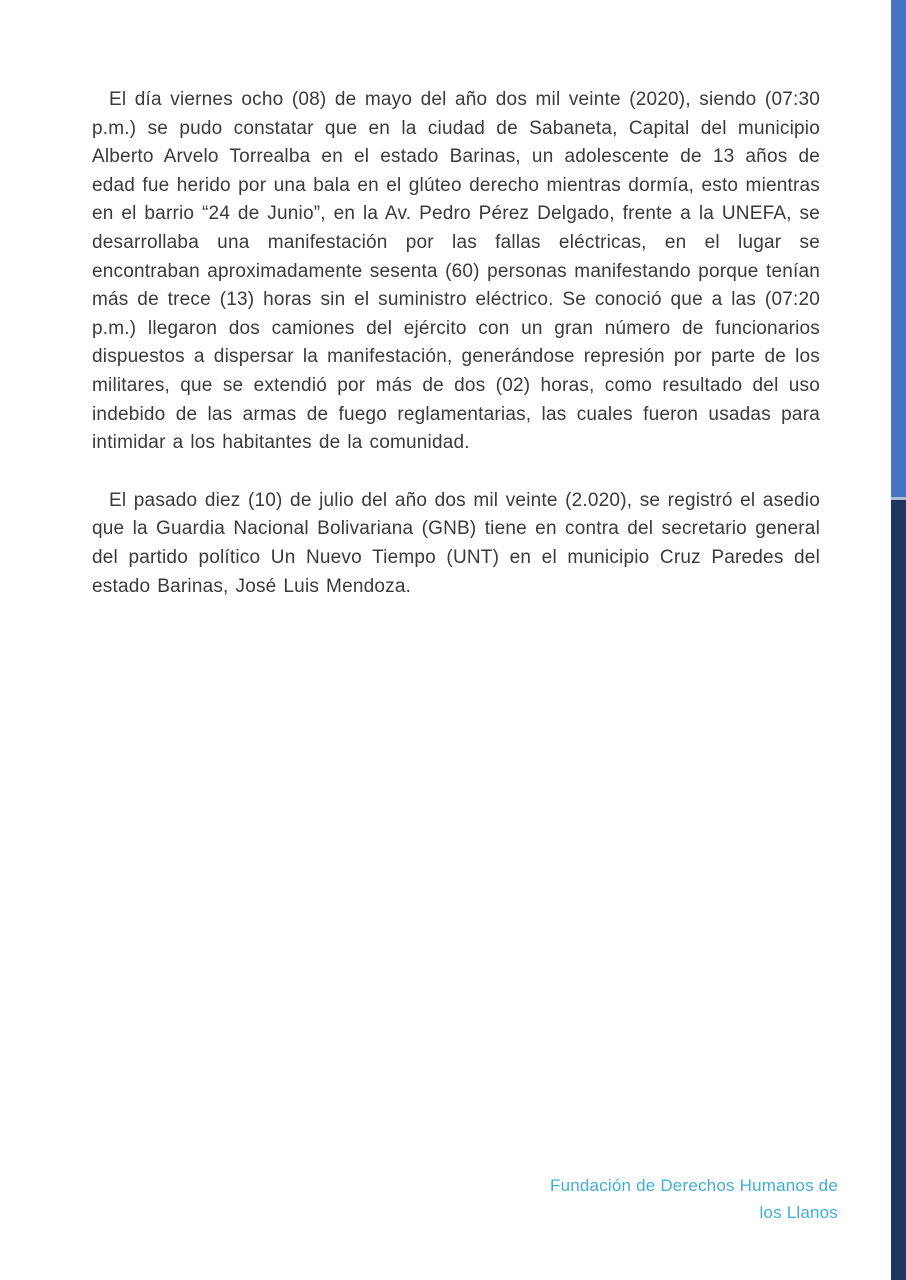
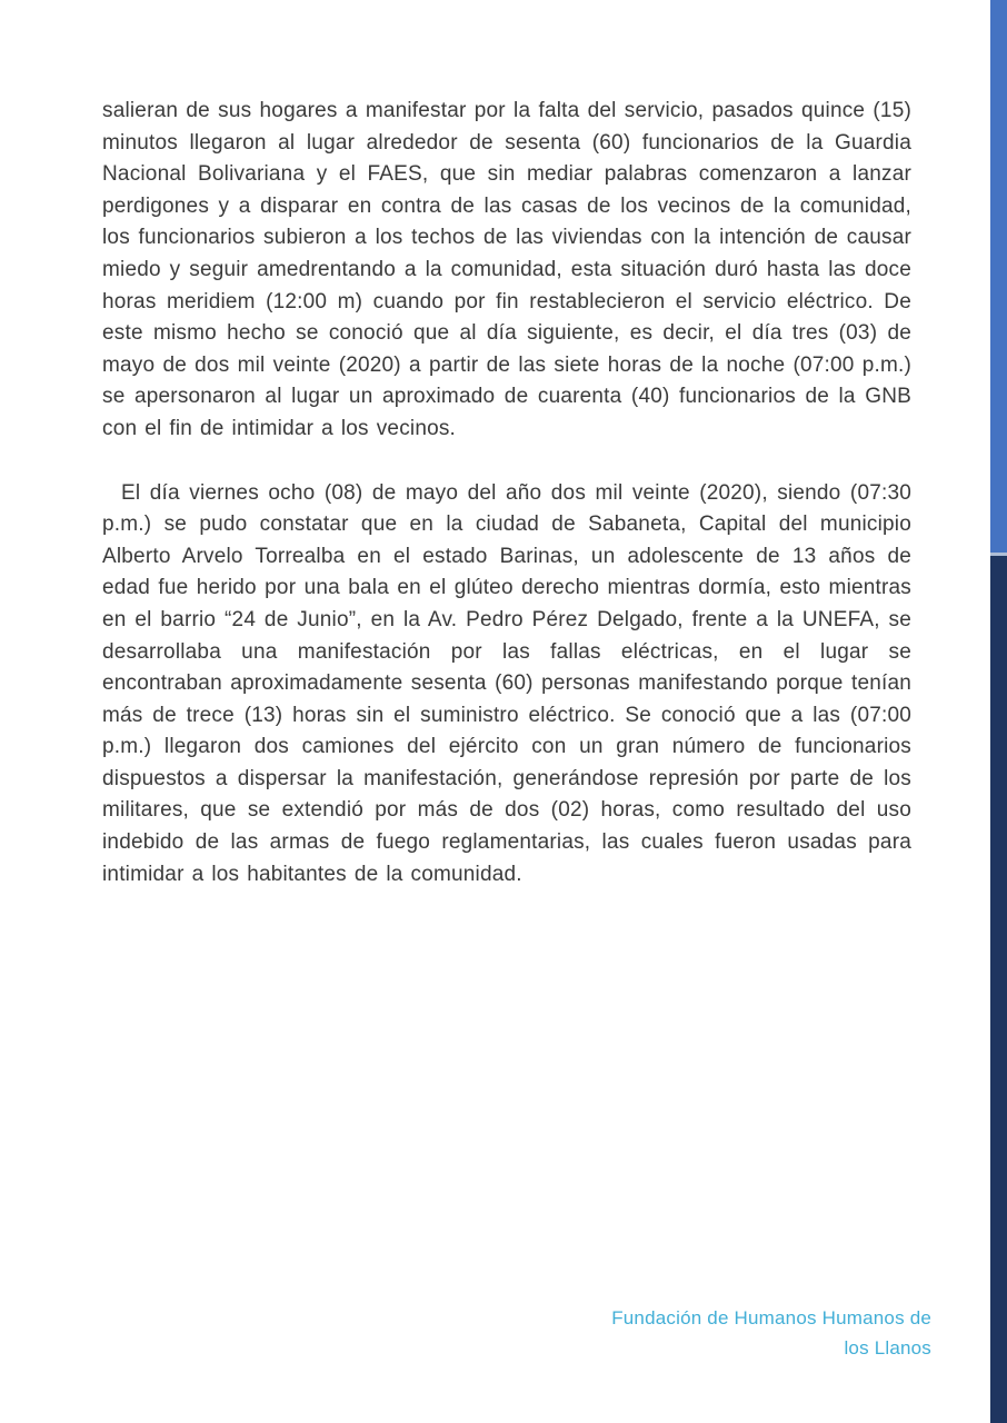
+ salieran de sus hogares a manifestar por la falta del servicio, pasados quince (15) minutos llegaron al lugar alrededor de sesenta (60) funcionarios de la Guardia Nacional Bolivariana y el FAES, que sin mediar palabras comenzaron a lanzar perdigones y a disparar en contra de las casas de los vecinos de la comunidad, los funcionarios subieron a los techos de las viviendas con la intención de causar miedo y seguir amedrentando a la comunidad, esta situación duró hasta las doce horas meridiem (12:00 m) cuando por fin restablecieron el servicio eléctrico. De este mismo hecho se conoció que al día siguiente, es decir, el día tres (03) de mayo de dos mil veinte (2020) a partir de las siete horas de la noche (07:00 p.m.) se apersonaron al lugar un aproximado de cuarenta (40) funcionarios de la GNB con el fin de intimidar a los vecinos.
- El día viernes ocho (08) de mayo del año dos mil veinte (2020), siendo (07:30 p.m.) se pudo constatar que en la ciudad de Sabaneta, Capital del municipio Alberto Arvelo Torrealba en el estado Barinas, un adolescente de 13 años de edad fue herido por una bala en el glúteo derecho mientras dormía, esto mientras en el barrio “24 de Junio”, en la Av. Pedro Pérez Delgado, frente a la UNEFA, se desarrollaba una manifestación por las fallas eléctricas, en el lugar se encontraban aproximadamente sesenta (60) personas manifestando porque tenían más de trece (13) horas sin el suministro eléctrico. Se conoció que a las (07:20 p.m.) llegaron dos camiones del ejército con un gran número de funcionarios dispuestos a dispersar la manifestación, generándose represión por parte de los militares, que se extendió por más de dos (02) horas, como resultado del uso indebido de las armas de fuego reglamentarias, las cuales fueron usadas para intimidar a los habitantes de la comunidad.
+ El día viernes ocho (08) de mayo del año dos mil veinte (2020), siendo (07:30 p.m.) se pudo constatar que en la ciudad de Sabaneta, Capital del municipio Alberto Arvelo Torrealba en el estado Barinas, un adolescente de 13 años de edad fue herido por una bala en el glúteo derecho mientras dormía, esto mientras en el barrio “24 de Junio”, en la Av. Pedro Pérez Delgado, frente a la UNEFA, se desarrollaba una manifestación por las fallas eléctricas, en el lugar se encontraban aproximadamente sesenta (60) personas manifestando porque tenían más de trece (13) horas sin el suministro eléctrico. Se conoció que a las (07:00 p.m.) llegaron dos camiones del ejército con un gran número de funcionarios dispuestos a dispersar la manifestación, generándose represión por parte de los militares, que se extendió por más de dos (02) horas, como resultado del uso indebido de las armas de fuego reglamentarias, las cuales fueron usadas para intimidar a los habitantes de la comunidad.
- El pasado diez (10) de julio del año dos mil veinte (2.020), se registró el asedio que la Guardia Nacional Bolivariana (GNB) tiene en contra del secretario general del partido político Un Nuevo Tiempo (UNT) en el municipio Cruz Paredes del estado Barinas, José Luis Mendoza.
- Fundación de Derechos Humanos de
+ Fundación de Humanos Humanos de
  los Llanos
